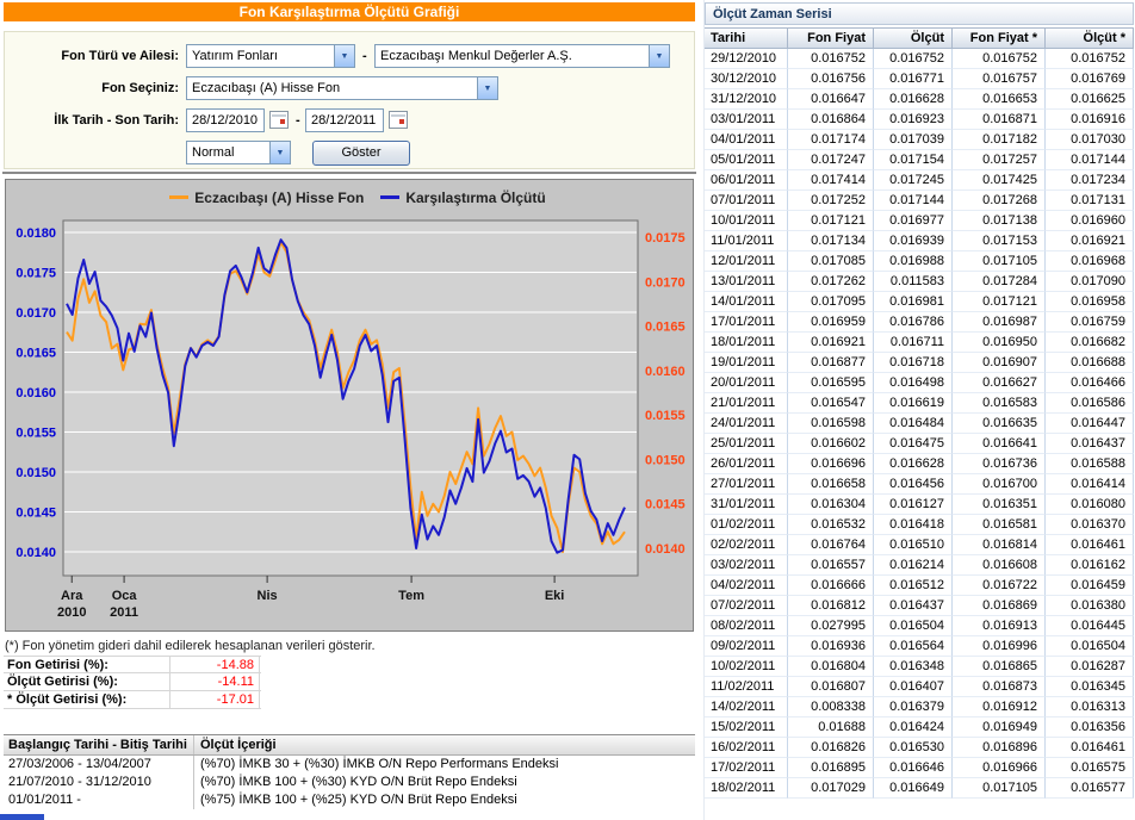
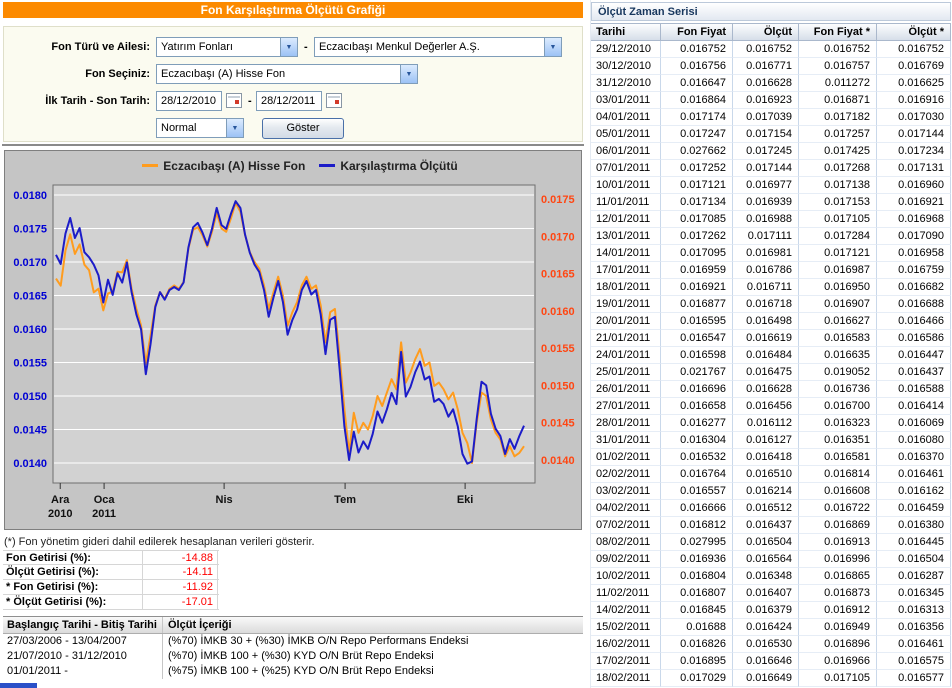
  Fon Karşılaştırma Ölçütü Grafiği
  Fon Türü ve Ailesi:
  Yatırım Fonları
  -
  Eczacıbaşı Menkul Değerler A.Ş.
  Fon Seçiniz:
  Eczacıbaşı (A) Hisse Fon
  İlk Tarih - Son Tarih:
  28/12/2010
  -
  28/12/2011
  Normal
  Göster
  0.0180
  0.0175
  0.0170
  0.0165
  0.0160
  0.0155
  0.0150
  0.0145
  0.0140
  0.0175
  0.0170
  0.0165
  0.0160
  0.0155
  0.0150
  0.0145
  0.0140
  Ara
  2010
  Oca
  2011
  Nis
  Tem
  Eki
  Eczacıbaşı (A) Hisse Fon Karşılaştırma Ölçütü
  (*) Fon yönetim gideri dahil edilerek hesaplanan verileri gösterir.
  Fon Getirisi (%):
  -14.88
  Ölçüt Getirisi (%):
  -14.11
+ * Fon Getirisi (%):
+ -11.92
  * Ölçüt Getirisi (%):
  -17.01
  Başlangıç Tarihi - Bitiş Tarihi
  Ölçüt İçeriği
  27/03/2006 - 13/04/2007
  (%70) İMKB 30 + (%30) İMKB O/N Repo Performans Endeksi
  21/07/2010 - 31/12/2010
  (%70) İMKB 100 + (%30) KYD O/N Brüt Repo Endeksi
  01/01/2011 -
  (%75) İMKB 100 + (%25) KYD O/N Brüt Repo Endeksi
  Ölçüt Zaman Serisi
  Tarihi
  Fon Fiyat
  Ölçüt
  Fon Fiyat *
  Ölçüt *
  29/12/2010
  0.016752
  0.016752
  0.016752
  0.016752
  30/12/2010
  0.016756
  0.016771
  0.016757
  0.016769
  31/12/2010
  0.016647
  0.016628
- 0.016653
+ 0.011272
  0.016625
  03/01/2011
  0.016864
  0.016923
  0.016871
  0.016916
  04/01/2011
  0.017174
  0.017039
  0.017182
  0.017030
  05/01/2011
  0.017247
  0.017154
  0.017257
  0.017144
  06/01/2011
- 0.017414
+ 0.027662
  0.017245
  0.017425
  0.017234
  07/01/2011
  0.017252
  0.017144
  0.017268
  0.017131
  10/01/2011
  0.017121
  0.016977
  0.017138
  0.016960
  11/01/2011
  0.017134
  0.016939
  0.017153
  0.016921
  12/01/2011
  0.017085
  0.016988
  0.017105
  0.016968
  13/01/2011
  0.017262
- 0.011583
+ 0.017111
  0.017284
  0.017090
  14/01/2011
  0.017095
  0.016981
  0.017121
  0.016958
  17/01/2011
  0.016959
  0.016786
  0.016987
  0.016759
  18/01/2011
  0.016921
  0.016711
  0.016950
  0.016682
  19/01/2011
  0.016877
  0.016718
  0.016907
  0.016688
  20/01/2011
  0.016595
  0.016498
  0.016627
  0.016466
  21/01/2011
  0.016547
  0.016619
  0.016583
  0.016586
  24/01/2011
  0.016598
  0.016484
  0.016635
  0.016447
  25/01/2011
- 0.016602
+ 0.021767
  0.016475
- 0.016641
+ 0.019052
  0.016437
  26/01/2011
  0.016696
  0.016628
  0.016736
  0.016588
  27/01/2011
  0.016658
  0.016456
  0.016700
  0.016414
+ 28/01/2011
+ 0.016277
+ 0.016112
+ 0.016323
+ 0.016069
  31/01/2011
  0.016304
  0.016127
  0.016351
  0.016080
  01/02/2011
  0.016532
  0.016418
  0.016581
  0.016370
  02/02/2011
  0.016764
  0.016510
  0.016814
  0.016461
  03/02/2011
  0.016557
  0.016214
  0.016608
  0.016162
  04/02/2011
  0.016666
  0.016512
  0.016722
  0.016459
  07/02/2011
  0.016812
  0.016437
  0.016869
  0.016380
  08/02/2011
  0.027995
  0.016504
  0.016913
  0.016445
  09/02/2011
  0.016936
  0.016564
  0.016996
  0.016504
  10/02/2011
  0.016804
  0.016348
  0.016865
  0.016287
  11/02/2011
  0.016807
  0.016407
  0.016873
  0.016345
  14/02/2011
- 0.008338
+ 0.016845
  0.016379
  0.016912
  0.016313
  15/02/2011
  0.01688
  0.016424
  0.016949
  0.016356
  16/02/2011
  0.016826
  0.016530
  0.016896
  0.016461
  17/02/2011
  0.016895
  0.016646
  0.016966
  0.016575
  18/02/2011
  0.017029
  0.016649
  0.017105
  0.016577
